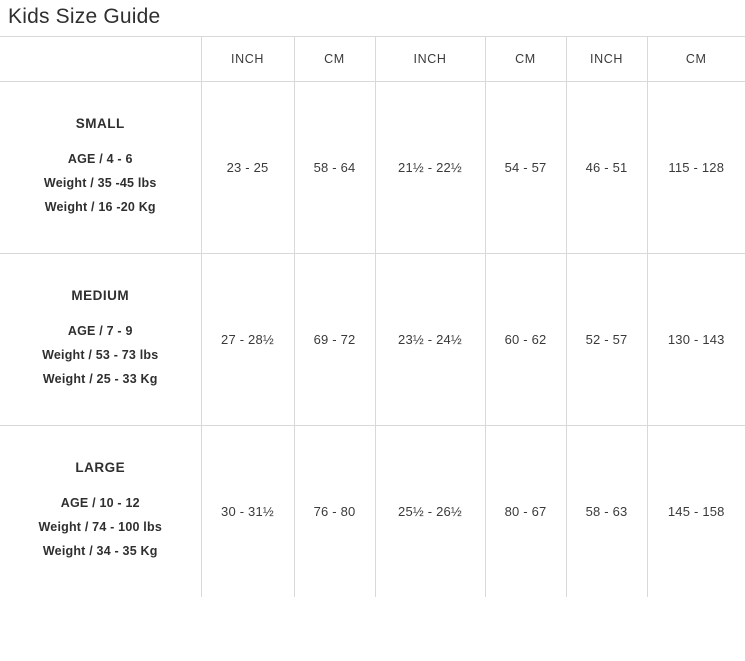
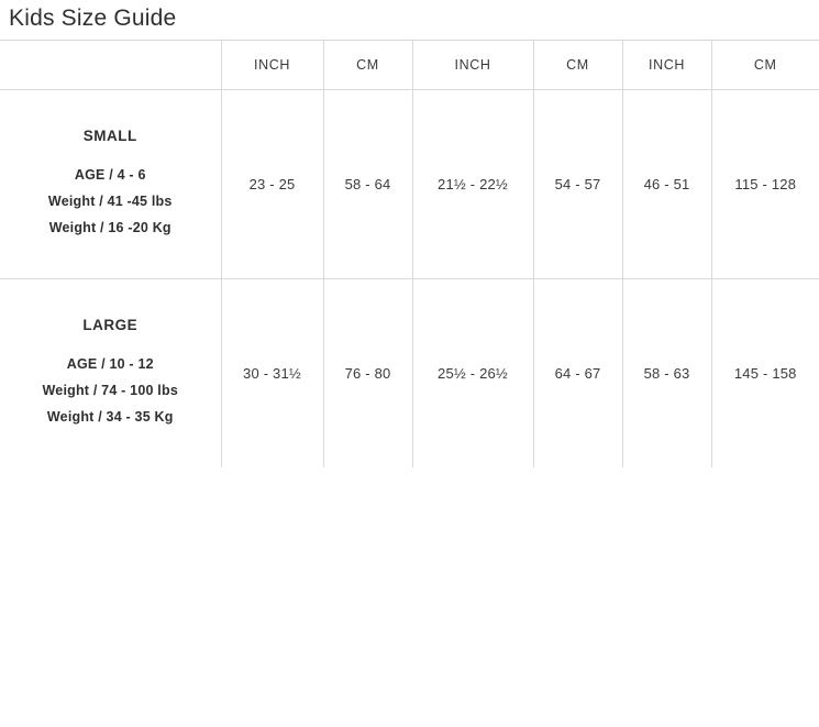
  Kids Size Guide
  	INCH	CM	INCH	CM	INCH	CM
- SMALL AGE / 4 - 6 Weight / 35 -45 lbs Weight / 16 -20 Kg	23 - 25	58 - 64	21½ - 22½	54 - 57	46 - 51	115 - 128
+ SMALL AGE / 4 - 6 Weight / 41 -45 lbs Weight / 16 -20 Kg	23 - 25	58 - 64	21½ - 22½	54 - 57	46 - 51	115 - 128
- MEDIUM AGE / 7 - 9 Weight / 53 - 73 lbs Weight / 25 - 33 Kg	27 - 28½	69 - 72	23½ - 24½	60 - 62	52 - 57	130 - 143
- LARGE AGE / 10 - 12 Weight / 74 - 100 lbs Weight / 34 - 35 Kg	30 - 31½	76 - 80	25½ - 26½	80 - 67	58 - 63	145 - 158
+ LARGE AGE / 10 - 12 Weight / 74 - 100 lbs Weight / 34 - 35 Kg	30 - 31½	76 - 80	25½ - 26½	64 - 67	58 - 63	145 - 158
